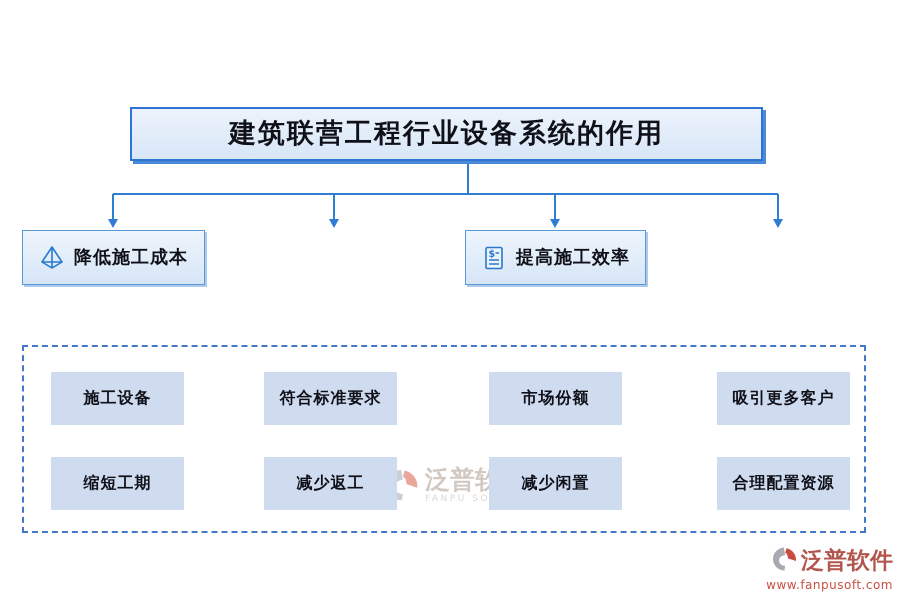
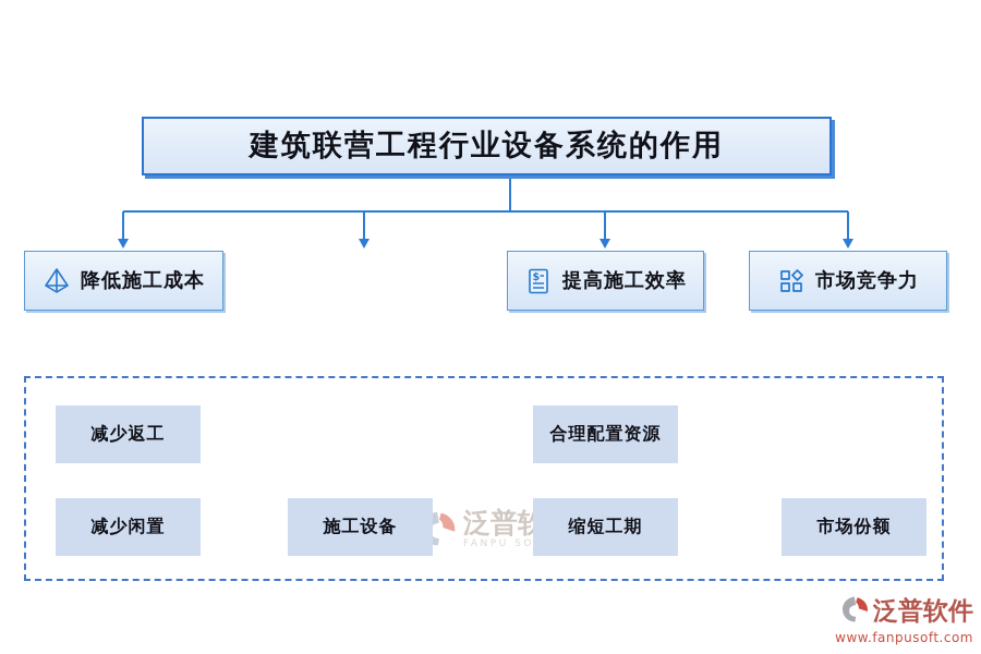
  建筑联营工程行业设备系统的作用
  降低施工成本
  $
  提高施工效率
+ 市场竞争力
  泛普软
- 施工设备
+ 减少返工
- 符合标准要求
- 市场份额
+ 合理配置资源
- 吸引更多客户
- 缩短工期
+ 减少闲置
- 减少返工
+ 施工设备
- 减少闲置
+ 缩短工期
- 合理配置资源
+ 市场份额
  泛普软件
  www.fanpusoft.com
